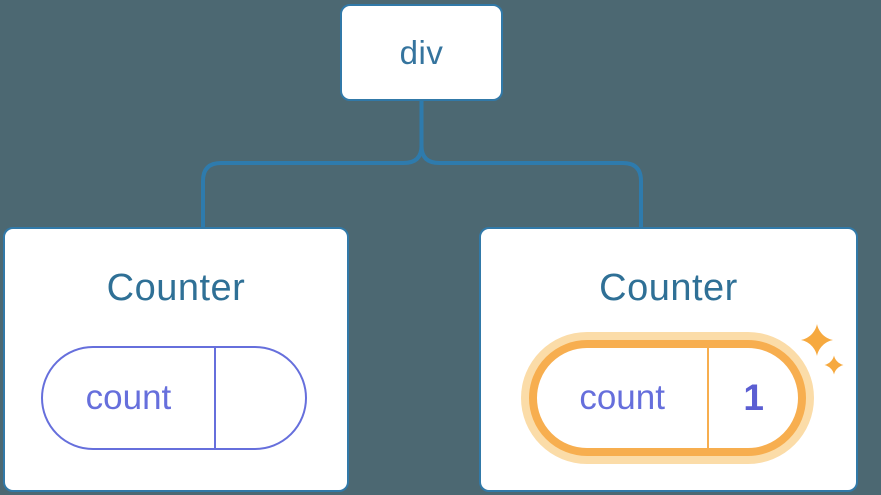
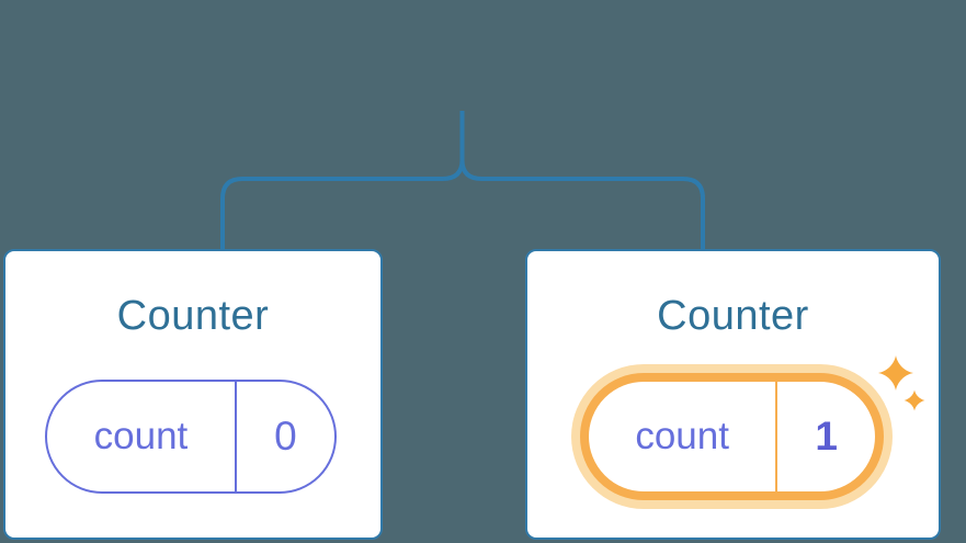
- div
  Counter
  count
+ 0
  Counter
  count
  1
